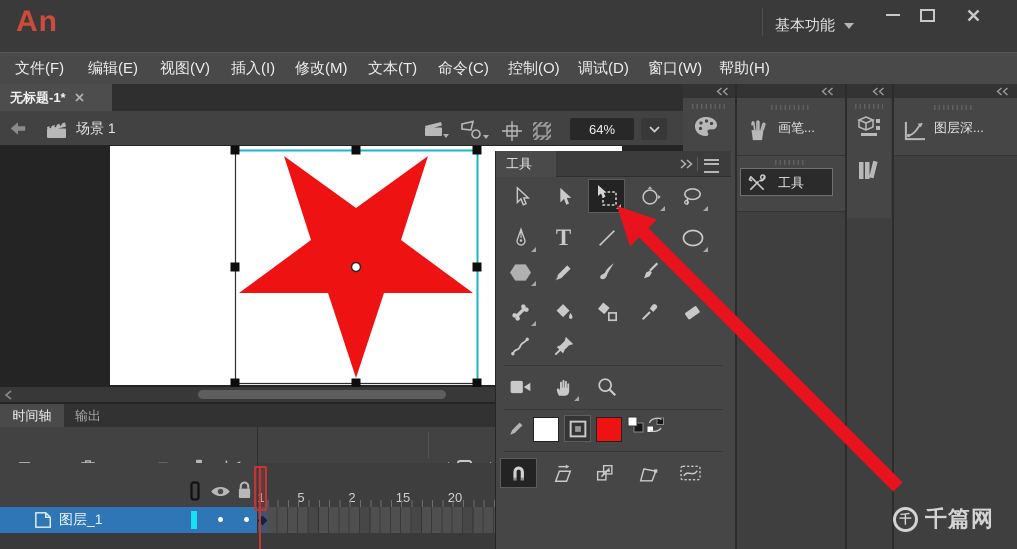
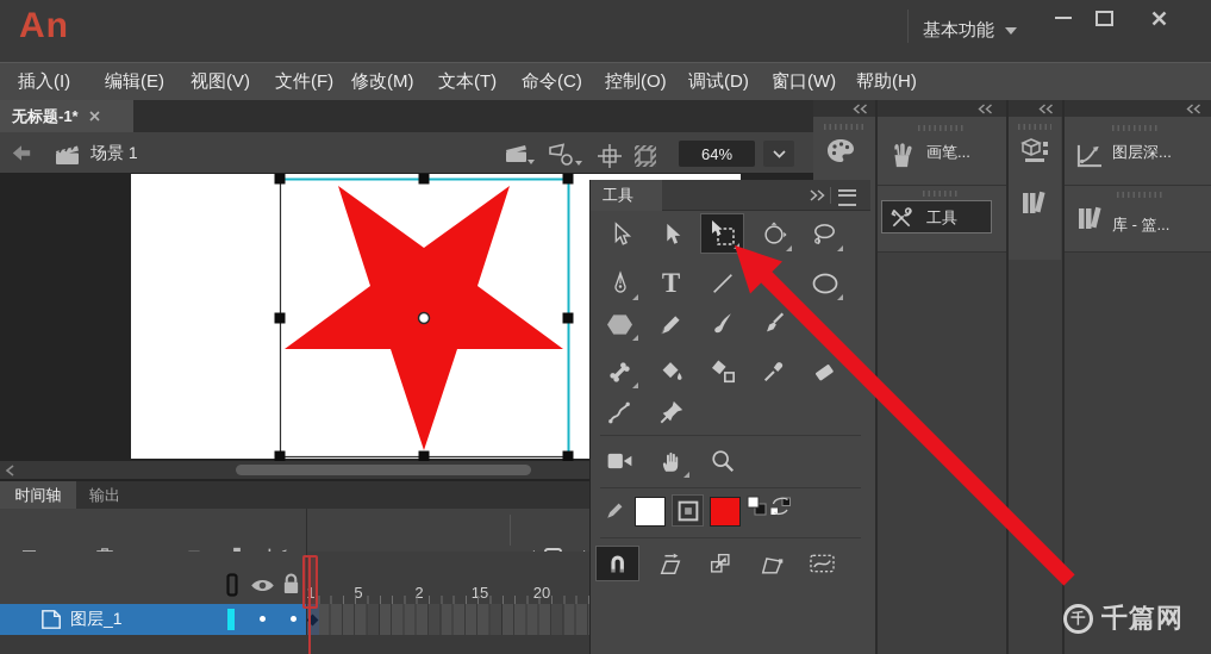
  An
  基本功能
- 文件(F)
+ 插入(I)
  编辑(E)
  视图(V)
- 插入(I)
+ 文件(F)
  修改(M)
  文本(T)
  命令(C)
  控制(O)
  调试(D)
  窗口(W)
  帮助(H)
  无标题-1*
  场景 1
  64%
  时间轴
  输出
  1
  5
  2
  15
  20
  图层_1
  画笔...
  工具
  图层深...
+ 库 - 篮...
  工具
  T
  千
  千篇网
